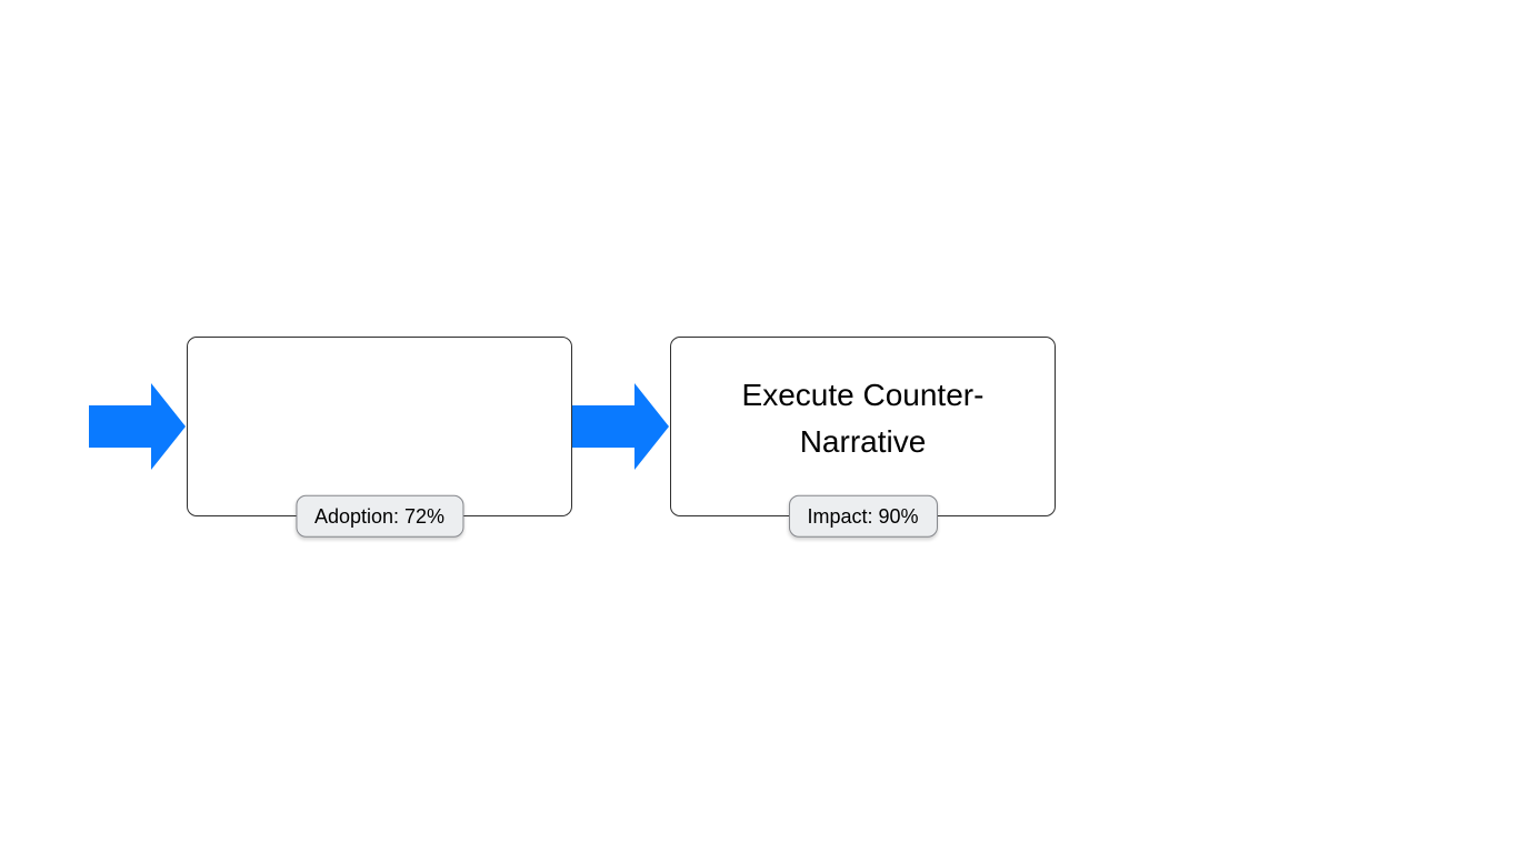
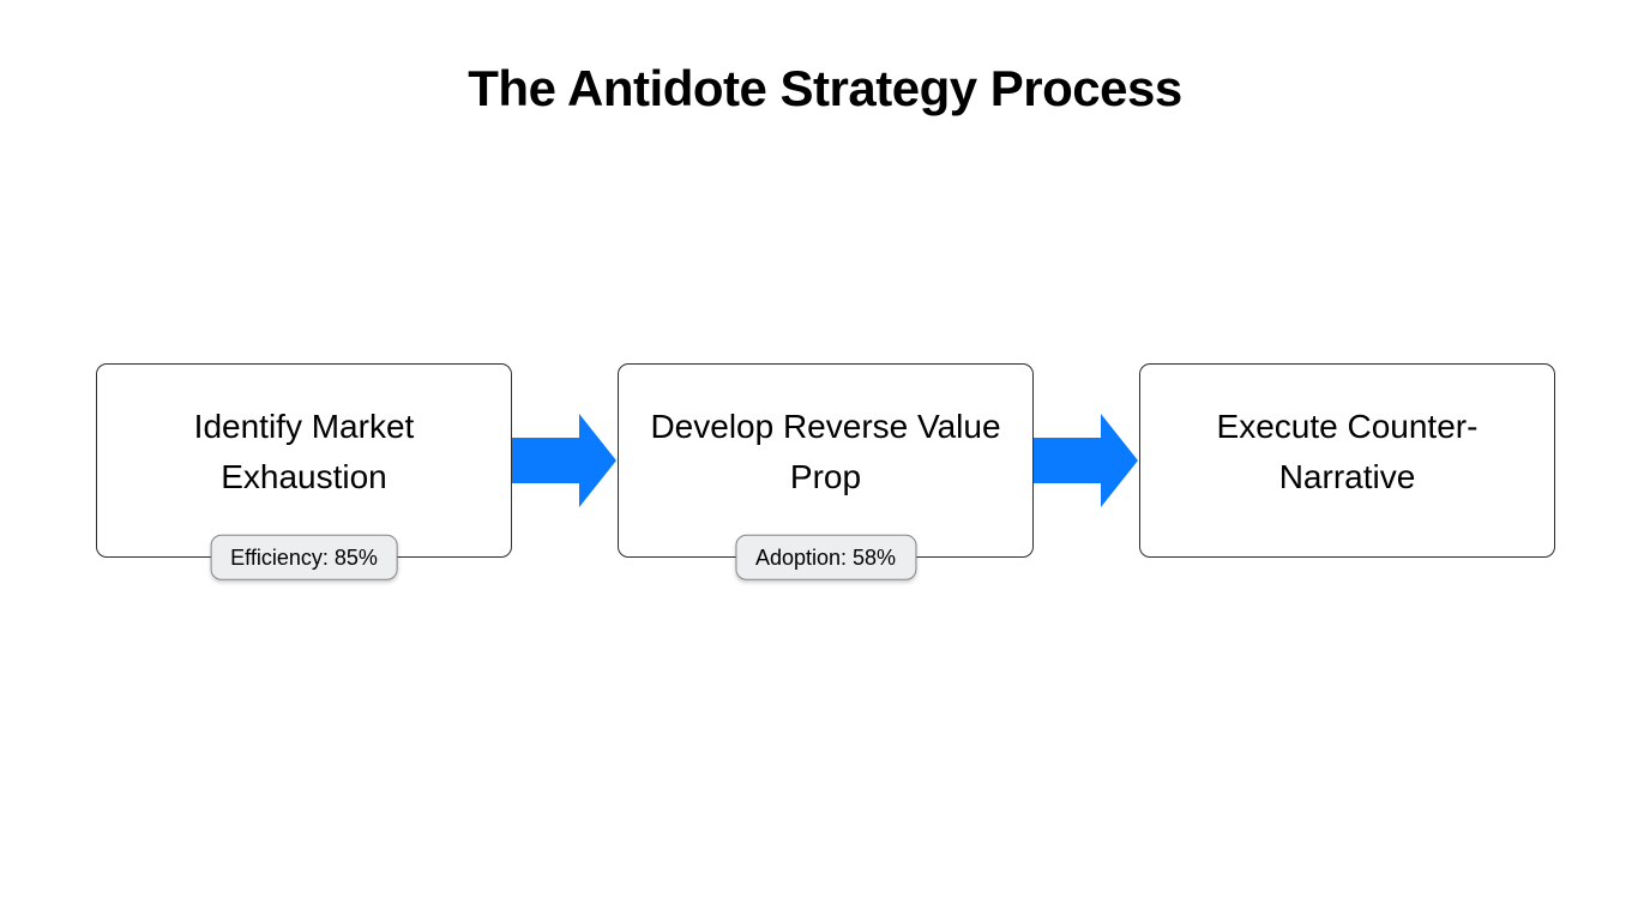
+ The Antidote Strategy Process
+ Identify Market Exhaustion
+ Efficiency: 85%
+ Develop Reverse Value Prop
- Adoption: 72%
+ Adoption: 58%
  Execute Counter-Narrative
- Impact: 90%
